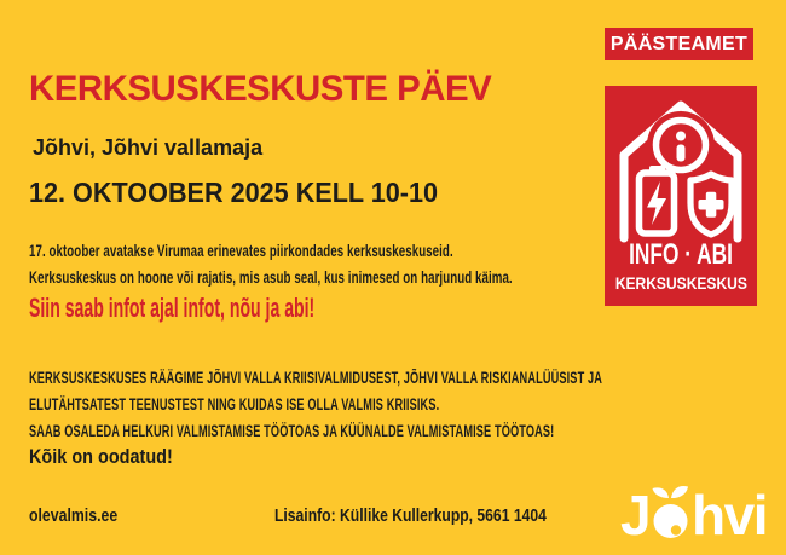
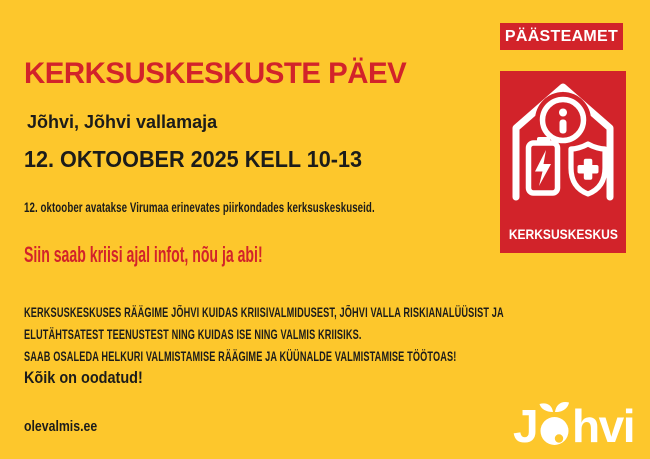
  PÄÄSTEAMET
  KERKSUSKESKUSTE PÄEV
  Jõhvi, Jõhvi vallamaja
- 12. OKTOOBER 2025 KELL 10-10
+ 12. OKTOOBER 2025 KELL 10-13
- 17. oktoober avatakse Virumaa erinevates piirkondades kerksuskeskuseid.
+ 12. oktoober avatakse Virumaa erinevates piirkondades kerksuskeskuseid.
- Kerksuskeskus on hoone või rajatis, mis asub seal, kus inimesed on harjunud käima.
- Siin saab infot ajal infot, nõu ja abi!
+ Siin saab kriisi ajal infot, nõu ja abi!
- KERKSUSKESKUSES RÄÄGIME JÕHVI VALLA KRIISIVALMIDUSEST, JÕHVI VALLA RISKIANALÜÜSIST JA
+ KERKSUSKESKUSES RÄÄGIME JÕHVI KUIDAS KRIISIVALMIDUSEST, JÕHVI VALLA RISKIANALÜÜSIST JA
- ELUTÄHTSATEST TEENUSTEST NING KUIDAS ISE OLLA VALMIS KRIISIKS.
+ ELUTÄHTSATEST TEENUSTEST NING KUIDAS ISE NING VALMIS KRIISIKS.
- SAAB OSALEDA HELKURI VALMISTAMISE TÖÖTOAS JA KÜÜNALDE VALMISTAMISE TÖÖTOAS!
+ SAAB OSALEDA HELKURI VALMISTAMISE RÄÄGIME JA KÜÜNALDE VALMISTAMISE TÖÖTOAS!
  Kõik on oodatud!
  olevalmis.ee
- Lisainfo: Küllike Kullerkupp, 5661 1404
- INFO · ABI
  KERKSUSKESKUS
  J
  hvi
